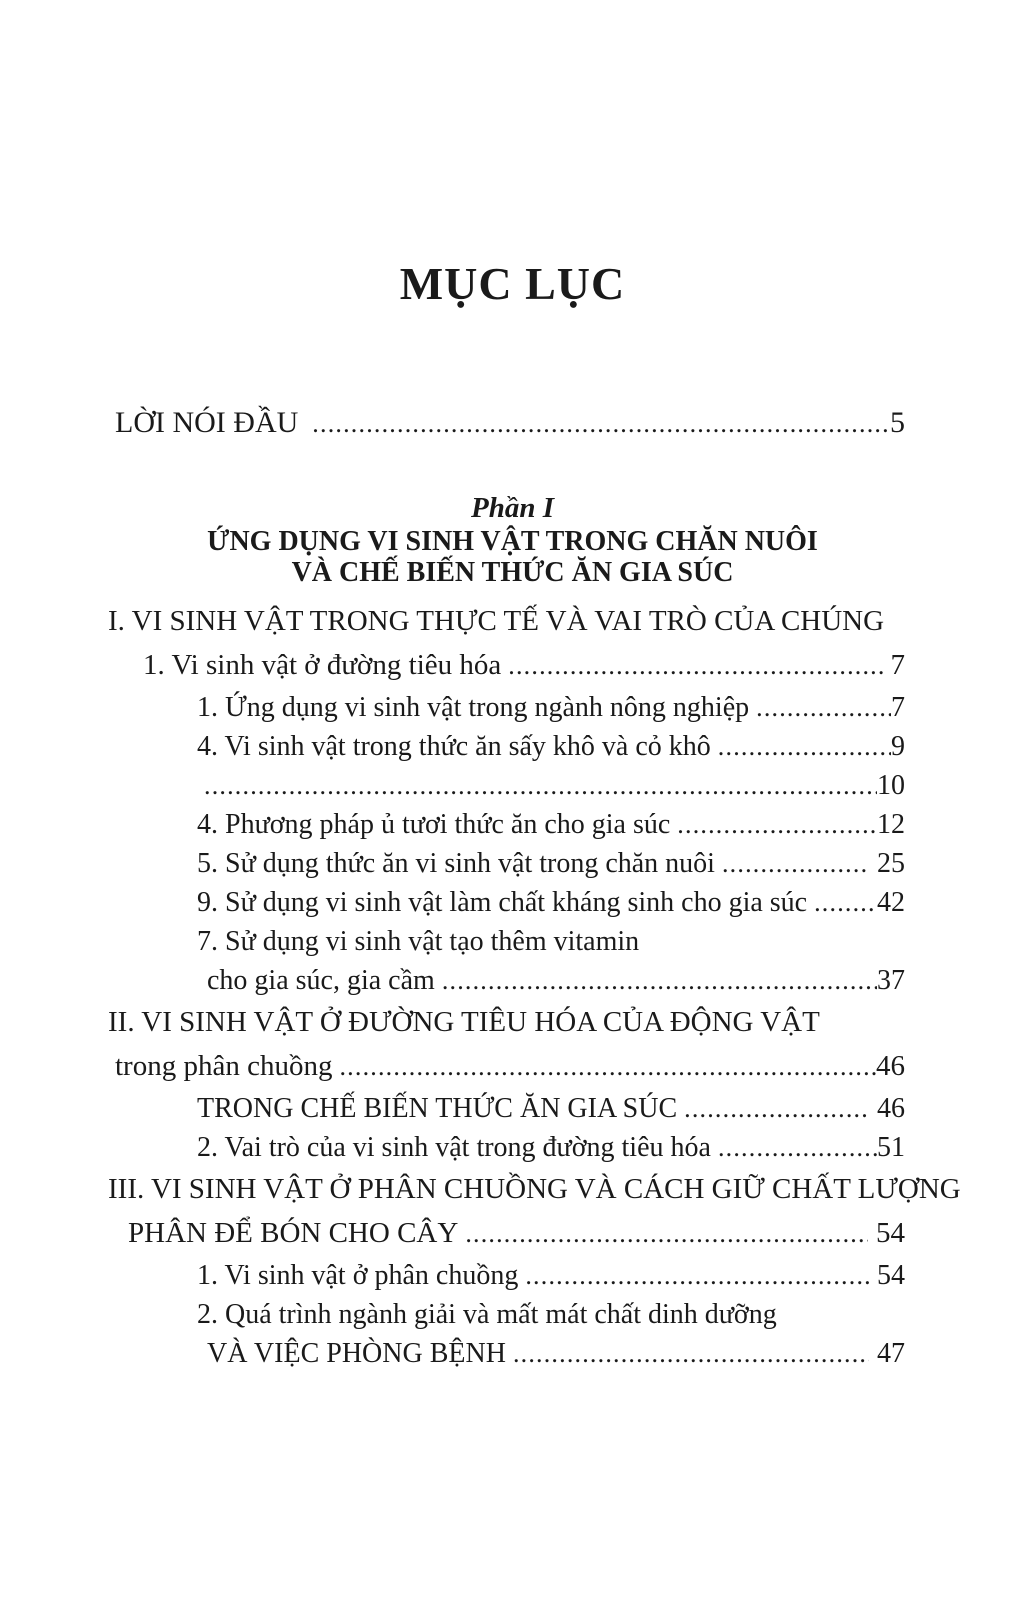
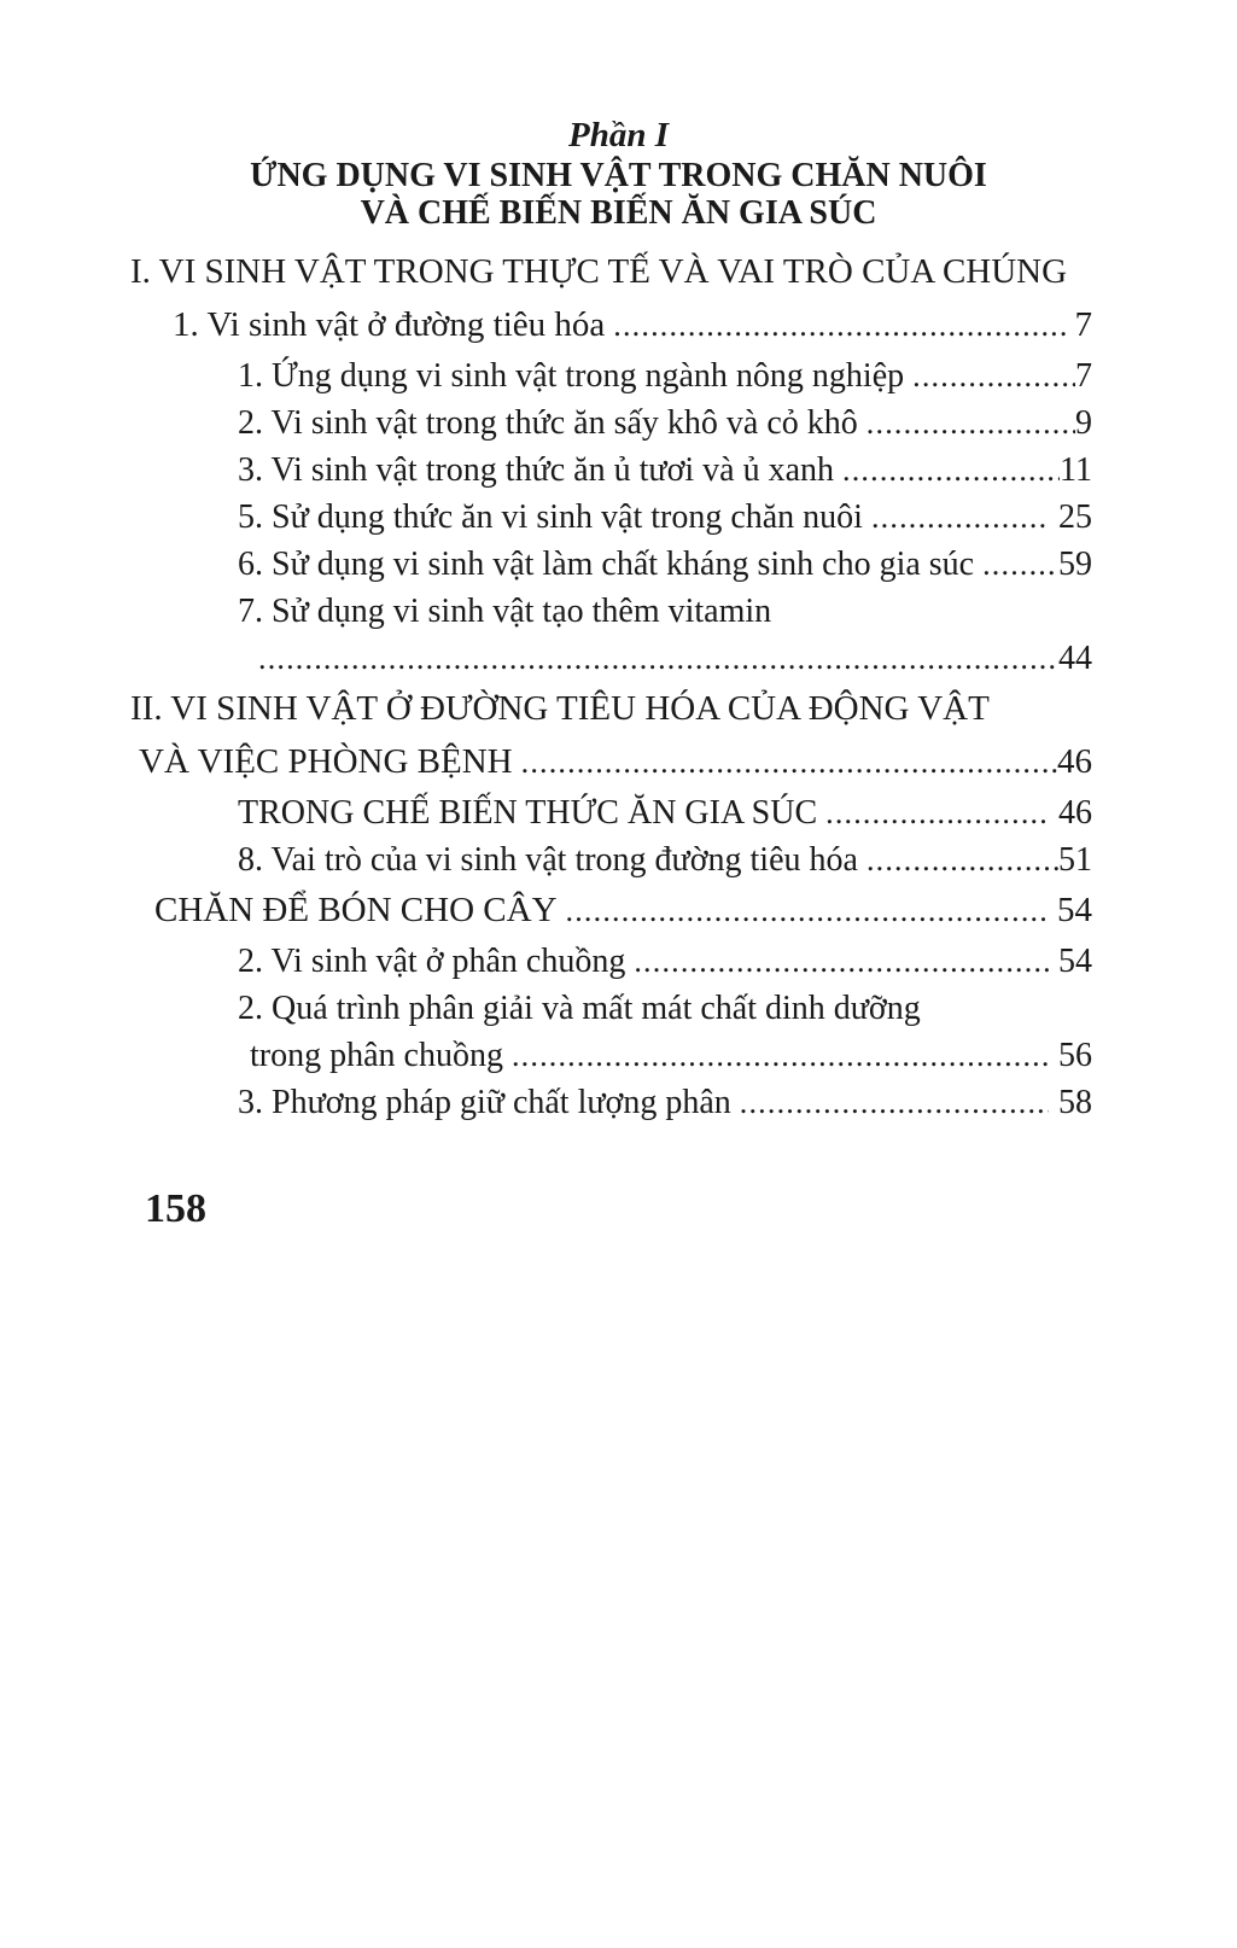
- MỤC LỤC
- LỜI NÓI ĐẦU
- 5
  Phần I
  ỨNG DỤNG VI SINH VẬT TRONG CHĂN NUÔI
- VÀ CHẾ BIẾN THỨC ĂN GIA SÚC
+ VÀ CHẾ BIẾN BIẾN ĂN GIA SÚC
  I. VI SINH VẬT TRONG THỰC TẾ VÀ VAI TRÒ CỦA CHÚNG
  1. Vi sinh vật ở đường tiêu hóa
  7
  1. Ứng dụng vi sinh vật trong ngành nông nghiệp
  7
- 4. Vi sinh vật trong thức ăn sấy khô và cỏ khô
+ 2. Vi sinh vật trong thức ăn sấy khô và cỏ khô
  9
+ 3. Vi sinh vật trong thức ăn ủ tươi và ủ xanh
- 10
+ 11
- 4. Phương pháp ủ tươi thức ăn cho gia súc
- 12
  5. Sử dụng thức ăn vi sinh vật trong chăn nuôi
  25
- 9. Sử dụng vi sinh vật làm chất kháng sinh cho gia súc
+ 6. Sử dụng vi sinh vật làm chất kháng sinh cho gia súc
- 42
+ 59
  7. Sử dụng vi sinh vật tạo thêm vitamin
- cho gia súc, gia cầm
- 37
+ 44
  II. VI SINH VẬT Ở ĐƯỜNG TIÊU HÓA CỦA ĐỘNG VẬT
- trong phân chuồng
+ VÀ VIỆC PHÒNG BỆNH
  46
  TRONG CHẾ BIẾN THỨC ĂN GIA SÚC
  46
- 2. Vai trò của vi sinh vật trong đường tiêu hóa
+ 8. Vai trò của vi sinh vật trong đường tiêu hóa
  51
- III. VI SINH VẬT Ở PHÂN CHUỒNG VÀ CÁCH GIỮ CHẤT LƯỢNG
- PHÂN ĐỂ BÓN CHO CÂY
+ CHĂN ĐỂ BÓN CHO CÂY
  54
- 1. Vi sinh vật ở phân chuồng
+ 2. Vi sinh vật ở phân chuồng
  54
- 2. Quá trình ngành giải và mất mát chất dinh dưỡng
+ 2. Quá trình phân giải và mất mát chất dinh dưỡng
- VÀ VIỆC PHÒNG BỆNH
+ trong phân chuồng
- 47
+ 56
+ 3. Phương pháp giữ chất lượng phân
+ 58
+ 158
